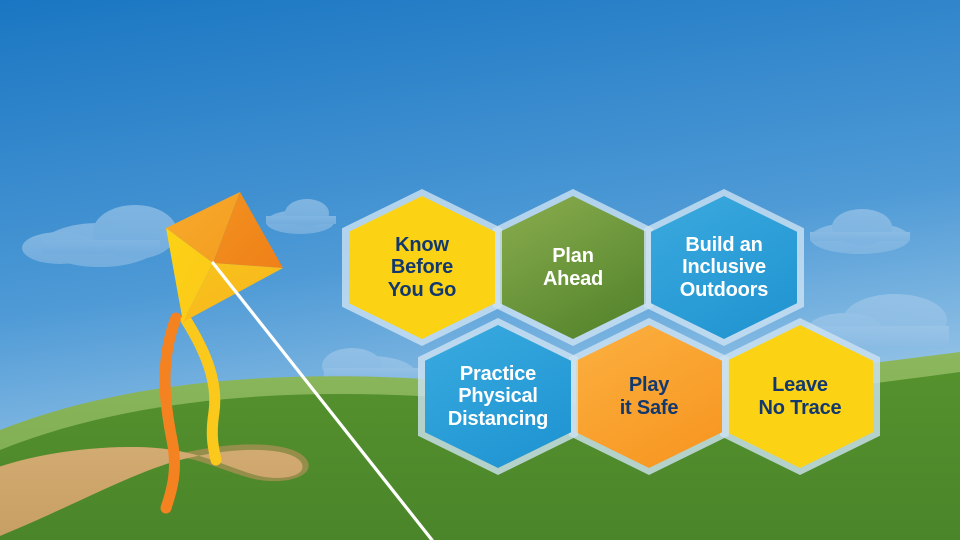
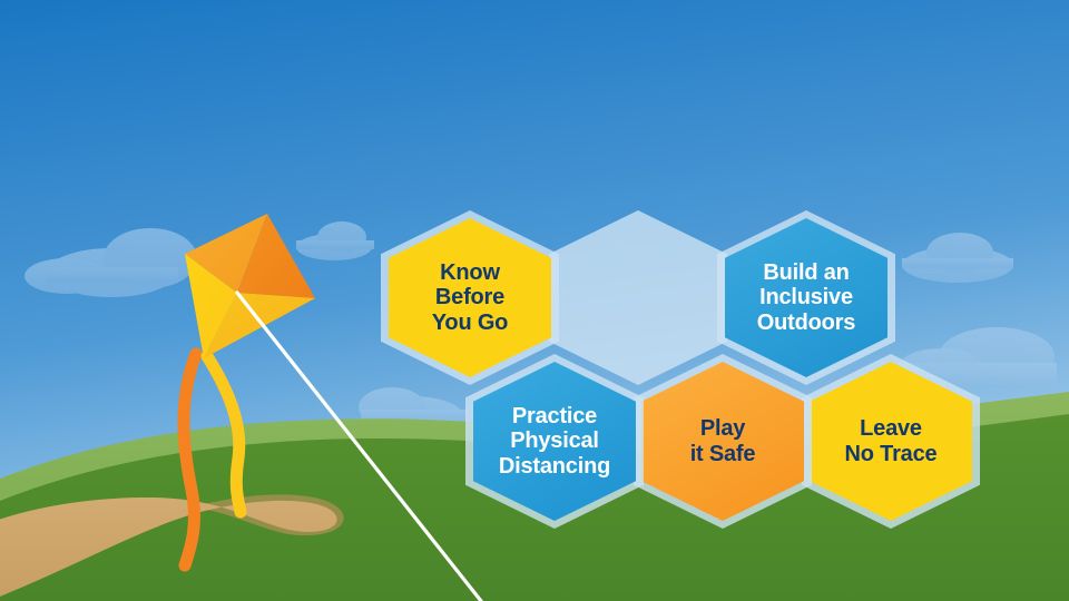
  Know
  Before
  You Go
- Plan
- Ahead
  Build an
  Inclusive
  Outdoors
  Practice
  Physical
  Distancing
  Play
  it Safe
  Leave
  No Trace
